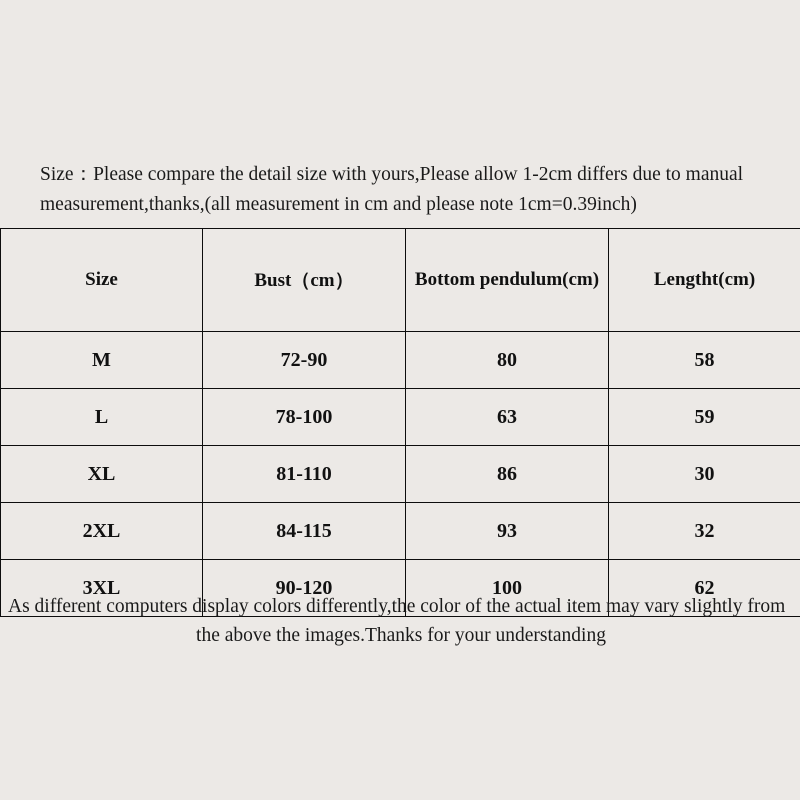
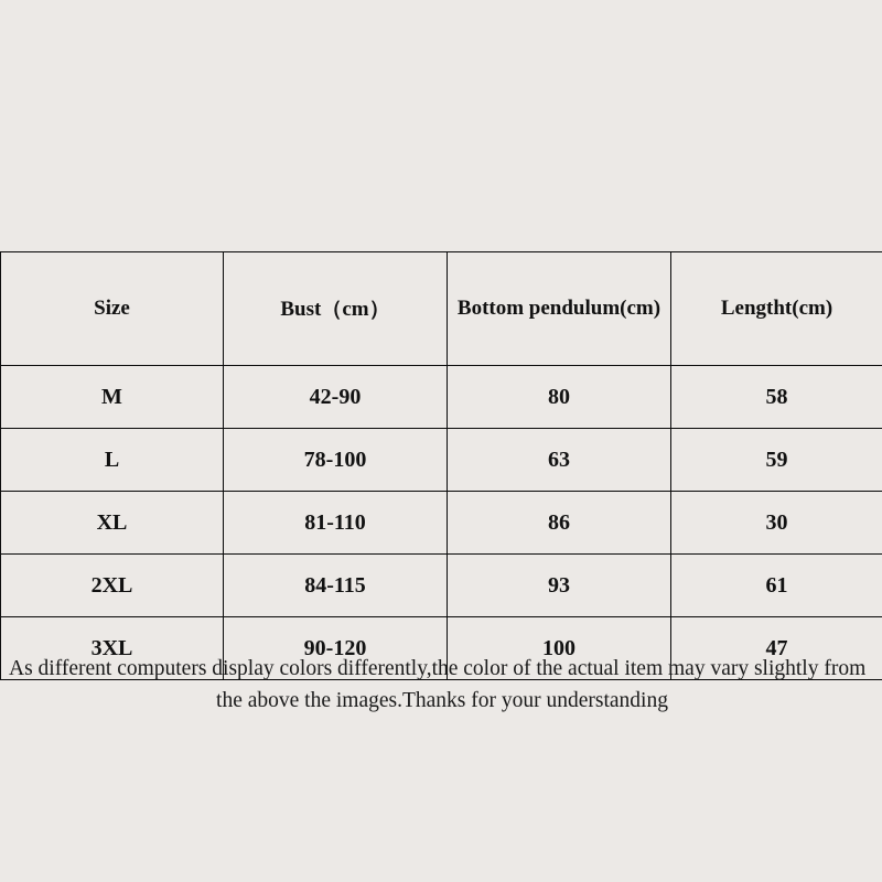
- Size：Please compare the detail size with yours,Please allow 1-2cm differs due to manual measurement,thanks,(all measurement in cm and please note 1cm=0.39inch)
  Size	Bust（cm）	Bottom pendulum(cm)	Lengtht(cm)
- M	72-90	80	58
+ M	42-90	80	58
  L	78-100	63	59
  XL	81-110	86	30
- 2XL	84-115	93	32
+ 2XL	84-115	93	61
- 3XL	90-120	100	62
+ 3XL	90-120	100	47
  As different computers display colors differently,the color of the actual item may vary slightly from
  the above the images.Thanks for your understanding
